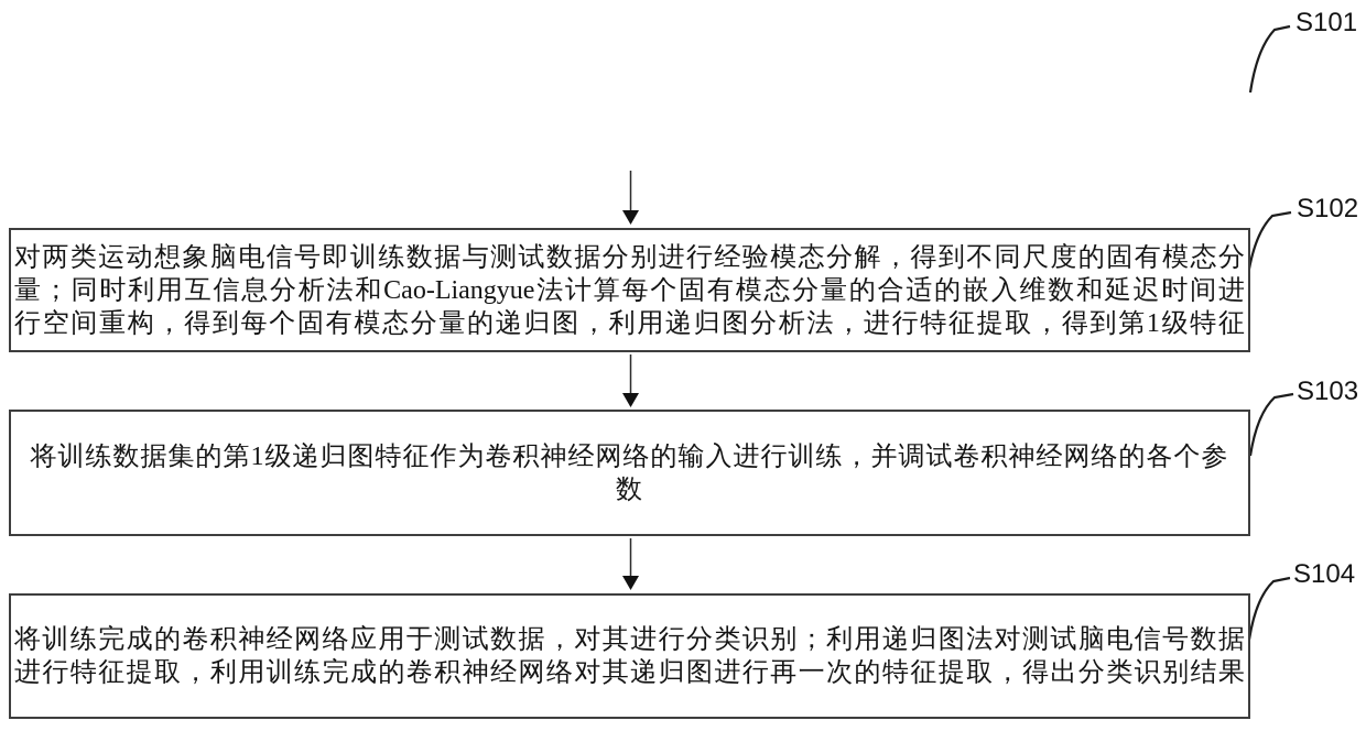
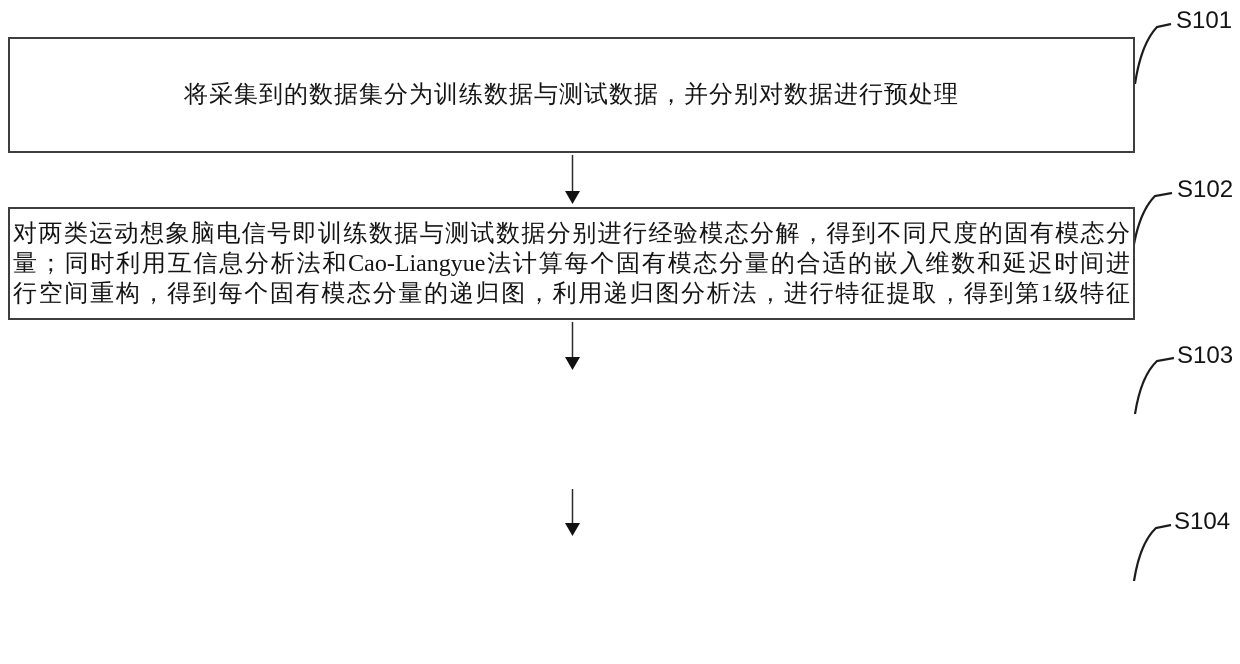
+ 将采集到的数据集分为训练数据与测试数据，并分别对数据进行预处理
  对两类运动想象脑电信号即训练数据与测试数据分别进行经验模态分解，得到不同尺度的固有模态分
  量；同时利用互信息分析法和Cao-Liangyue法计算每个固有模态分量的合适的嵌入维数和延迟时间进
  行空间重构，得到每个固有模态分量的递归图，利用递归图分析法，进行特征提取，得到第1级特征
- 将训练数据集的第1级递归图特征作为卷积神经网络的输入进行训练，并调试卷积神经网络的各个参
- 数
- 将训练完成的卷积神经网络应用于测试数据，对其进行分类识别；利用递归图法对测试脑电信号数据
- 进行特征提取，利用训练完成的卷积神经网络对其递归图进行再一次的特征提取，得出分类识别结果
  S101
  S102
  S103
  S104
